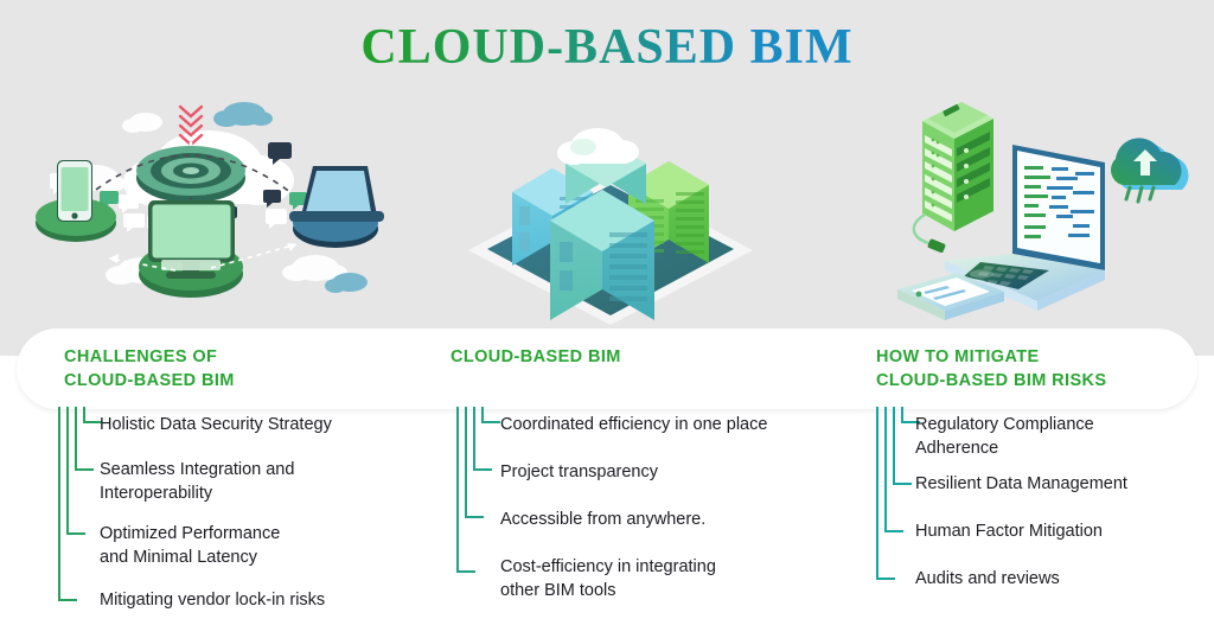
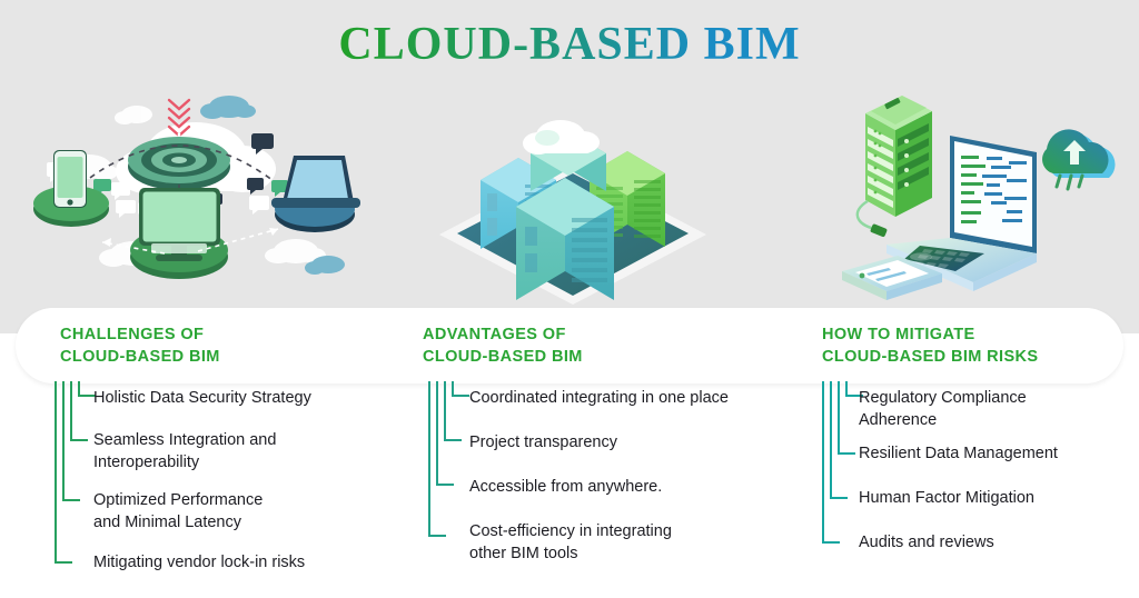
  CLOUD-BASED BIM
  CHALLENGES OF
  CLOUD-BASED BIM
+ ADVANTAGES OF
  CLOUD-BASED BIM
  HOW TO MITIGATE
  CLOUD-BASED BIM RISKS
  Holistic Data Security Strategy
  Seamless Integration and
  Interoperability
  Optimized Performance
  and Minimal Latency
  Mitigating vendor lock-in risks
- Coordinated efficiency in one place
+ Coordinated integrating in one place
  Project transparency
  Accessible from anywhere.
  Cost-efficiency in integrating
  other BIM tools
  Regulatory Compliance
  Adherence
  Resilient Data Management
  Human Factor Mitigation
  Audits and reviews
